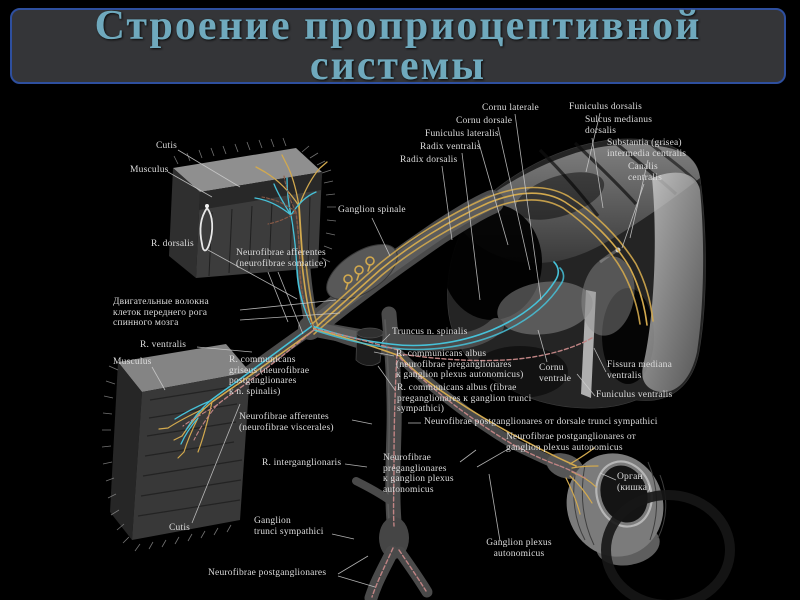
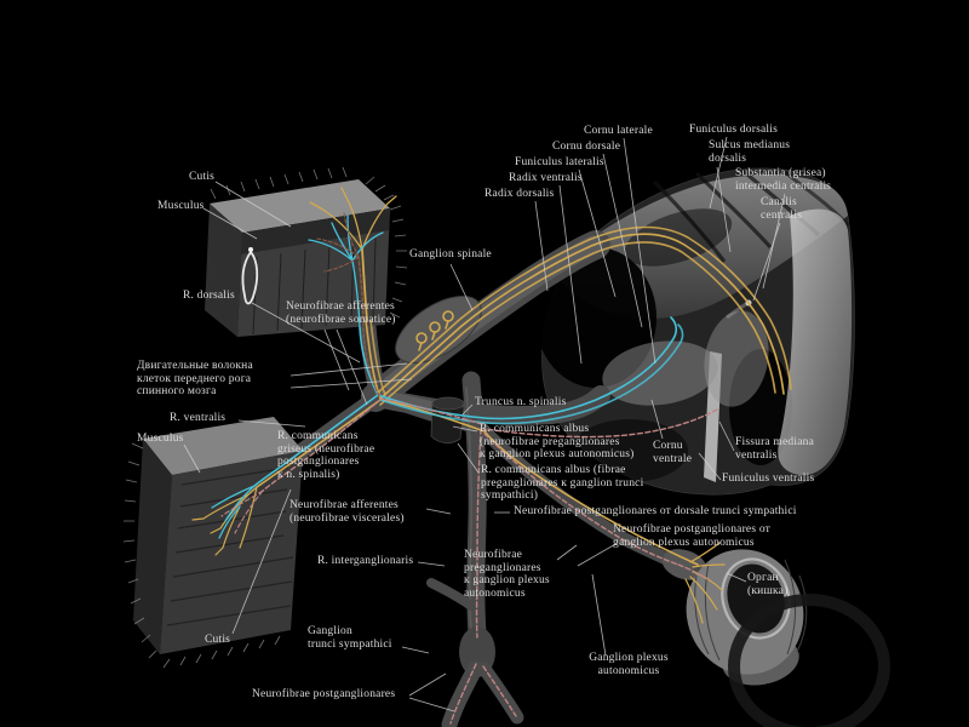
- Строение проприоцептивной системы
  Cutis
  Musculus
  Ganglion spinale
  R. dorsalis
  Neurofibrae afferentes
  (neurofibrae somatice)
  Двигательные волокна
  клеток переднего рога
  спинного мозга
  R. ventralis
  Musculus
  Truncus n. spinalis
  R. communicans
  griseus (neurofibrae
  postganglionares
  к n. spinalis)
  R. communicans albus
  (neurofibrae preganglionares
  к ganglion plexus autonomicus)
  Cornu
  ventrale
  R. communicans albus (fibrae
  preganglionares к ganglion trunci
  sympathici)
  Fissura mediana
  ventralis
  Funiculus ventralis
  Neurofibrae postganglionares от dorsale trunci sympathici
  Neurofibrae postganglionares от
  ganglion plexus autonomicus
  Neurofibrae afferentes
  (neurofibrae viscerales)
  R. interganglionaris
  Neurofibrae
  preganglionares
  к ganglion plexus
  autonomicus
  Cutis
  Ganglion
  trunci sympathici
  Ganglion plexus
  autonomicus
  Орган
  (кишка)
  Neurofibrae postganglionares
  Cornu laterale
  Cornu dorsale
  Funiculus lateralis
  Radix ventralis
  Radix dorsalis
  Funiculus dorsalis
  Sulcus medianus
  dorsalis
  Substantia (grisea)
  intermedia centralis
  Canalis
  centralis
